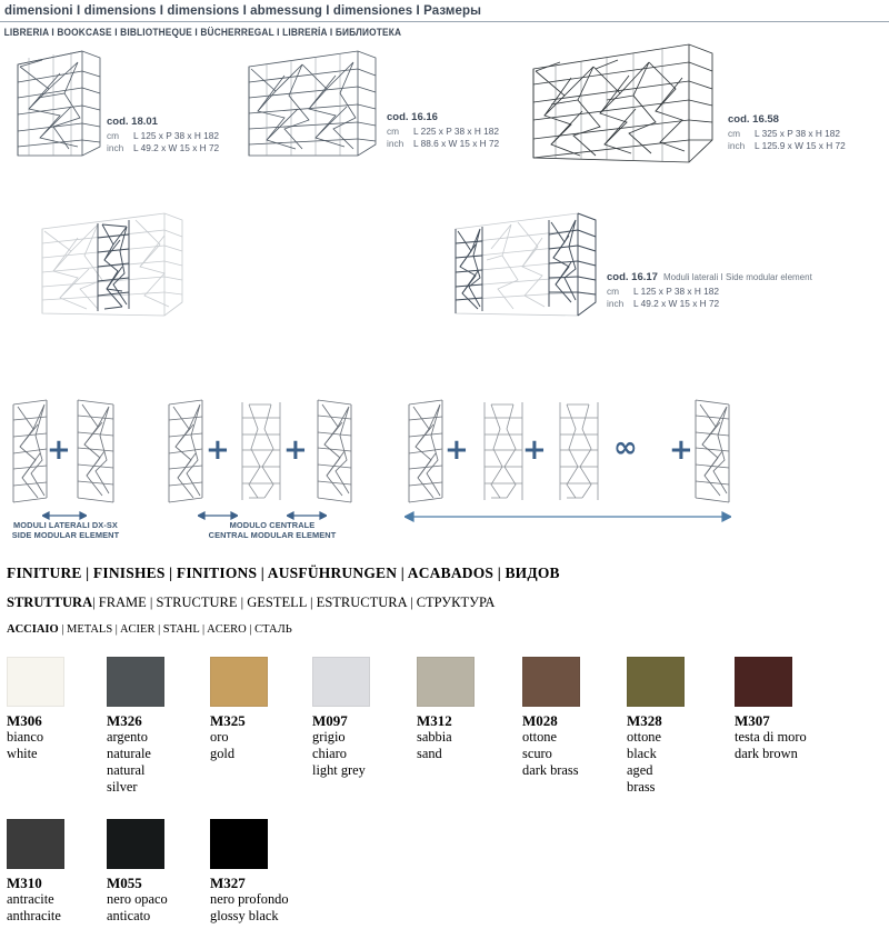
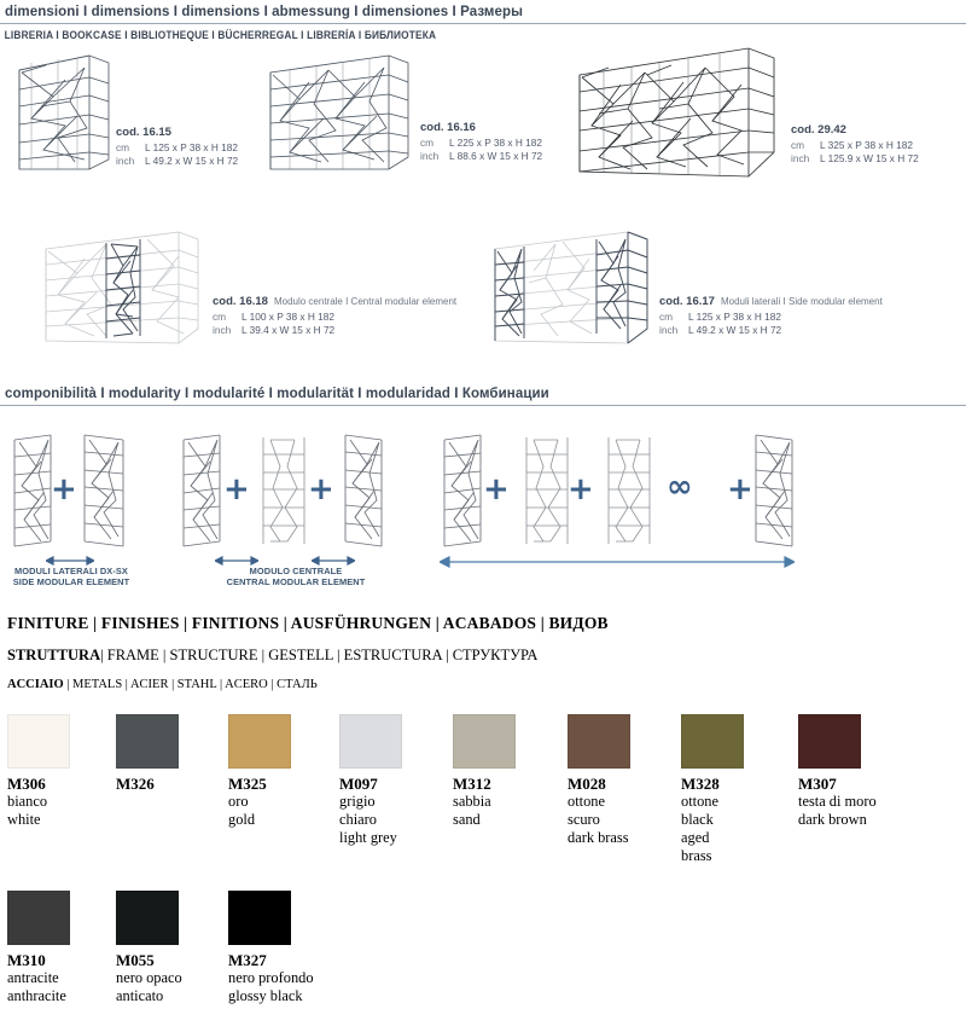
  dimensioni I dimensions I dimensions I abmessung I dimensiones I Размеры
  LIBRERIA I BOOKCASE I BIBLIOTHEQUE I BÜCHERREGAL I LIBRERÍA I БИБЛИОТЕКА
- cod. 18.01
+ cod. 16.15
  cm L 125 x P 38 x H 182
  inch L 49.2 x W 15 x H 72
  cod. 16.16
  cm L 225 x P 38 x H 182
  inch L 88.6 x W 15 x H 72
- cod. 16.58
+ cod. 29.42
  cm L 325 x P 38 x H 182
  inch L 125.9 x W 15 x H 72
+ cod. 16.18 Modulo centrale I Central modular element
+ cm L 100 x P 38 x H 182
+ inch L 39.4 x W 15 x H 72
  cod. 16.17 Moduli laterali I Side modular element
  cm L 125 x P 38 x H 182
  inch L 49.2 x W 15 x H 72
+ componibilità I modularity I modularité I modularität I modularidad I Комбинации
  +
  MODULI LATERALI DX-SX
  SIDE MODULAR ELEMENT
  +
  +
  MODULO CENTRALE
  CENTRAL MODULAR ELEMENT
  +
  +
  ∞
  +
  FINITURE | FINISHES | FINITIONS | AUSFÜHRUNGEN | ACABADOS | ВИДОВ
  STRUTTURA| FRAME | STRUCTURE | GESTELL | ESTRUCTURA | СТРУКТУРА
  ACCIAIO | METALS | ACIER | STAHL | ACERO | СТАЛЬ
  M306
  bianco
  white
  M326
- argento
- naturale
- natural
- silver
  M325
  oro
  gold
  M097
  grigio
  chiaro
  light grey
  M312
  sabbia
  sand
  M028
  ottone
  scuro
  dark brass
  M328
  ottone
  black
  aged
  brass
  M307
  testa di moro
  dark brown
  M310
  antracite
  anthracite
  M055
  nero opaco
  anticato
  M327
  nero profondo
  glossy black
